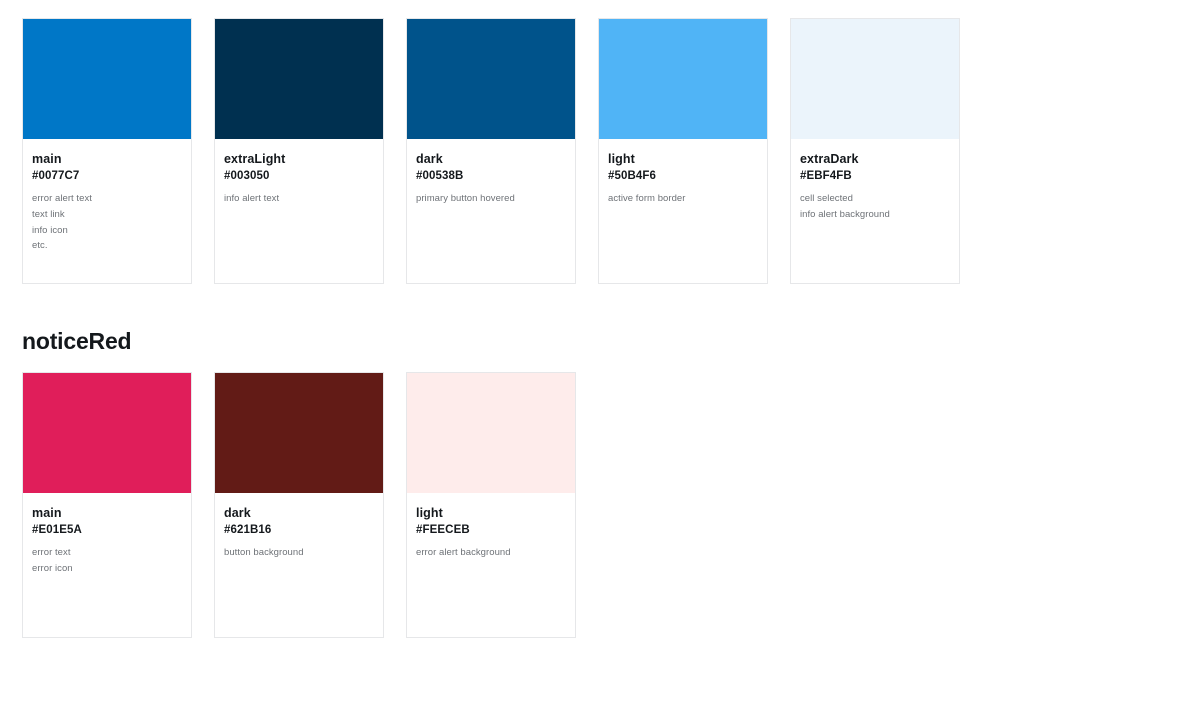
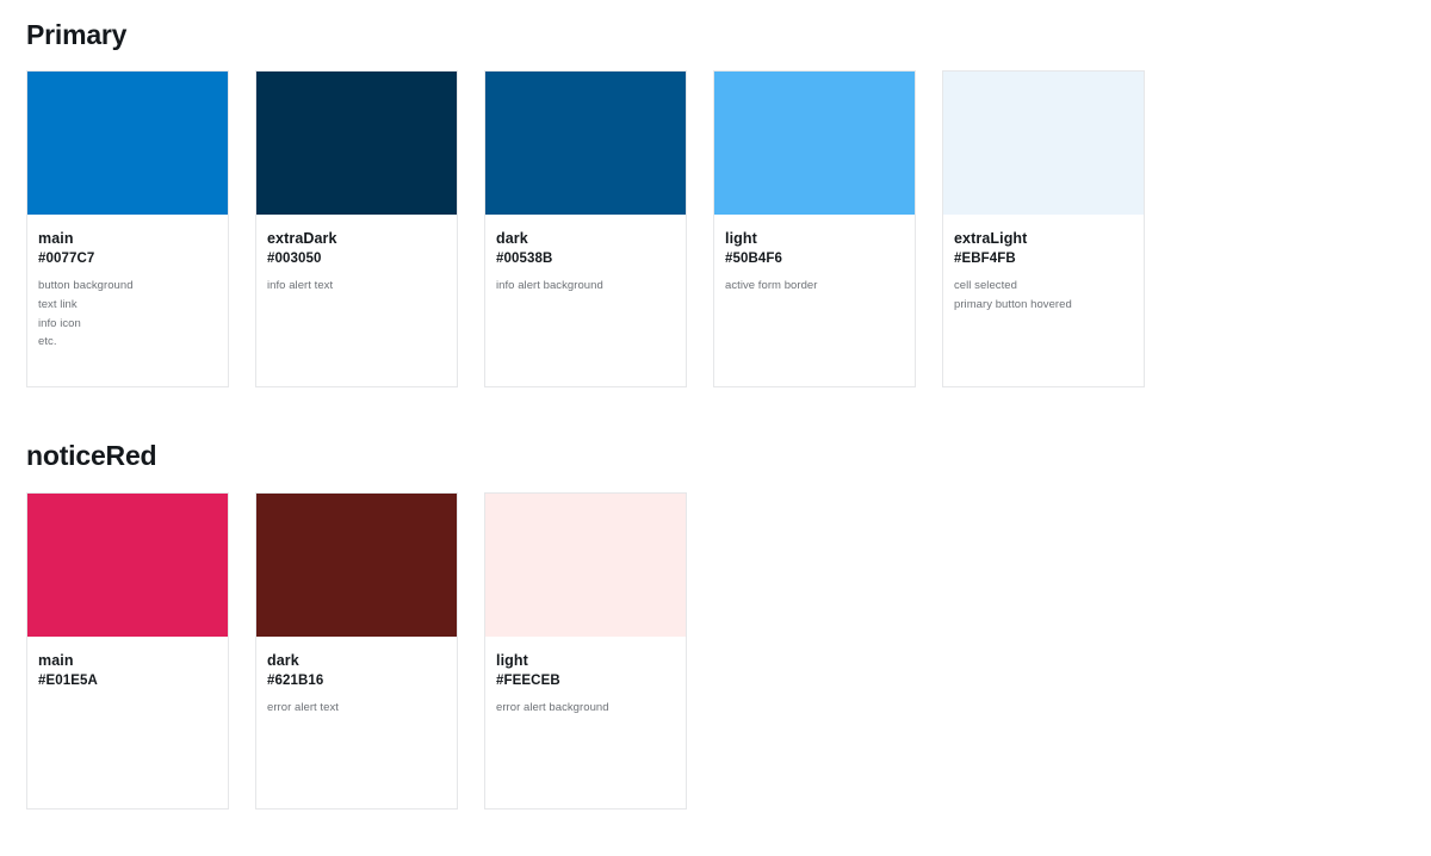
+ Primary
  main
  #0077C7
- error alert text
+ button background
  text link
  info icon
  etc.
- extraLight
+ extraDark
  #003050
  info alert text
  dark
  #00538B
- primary button hovered
+ info alert background
  light
  #50B4F6
  active form border
- extraDark
+ extraLight
  #EBF4FB
  cell selected
- info alert background
+ primary button hovered
  noticeRed
  main
  #E01E5A
- error text
- error icon
  dark
  #621B16
- button background
+ error alert text
  light
  #FEECEB
  error alert background
